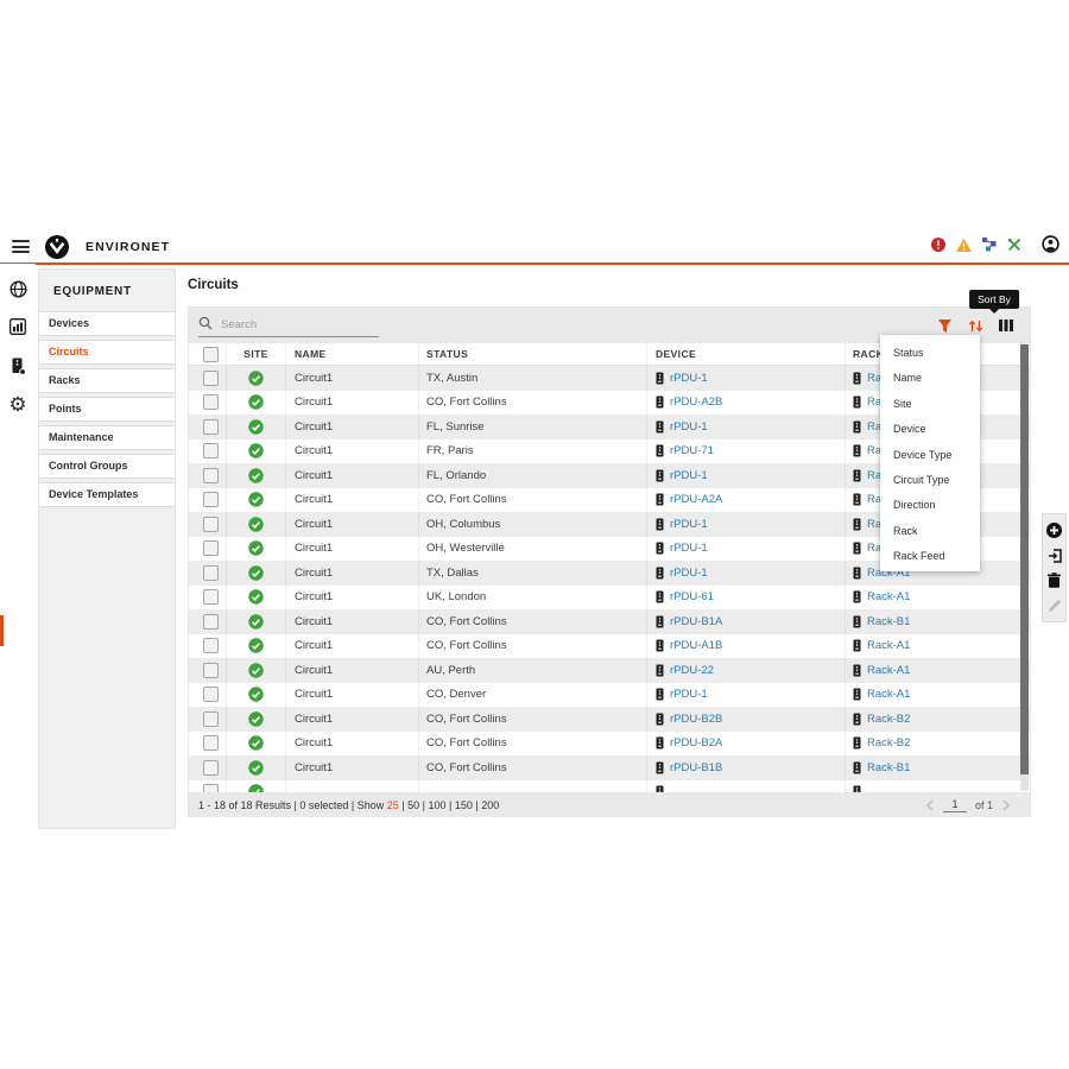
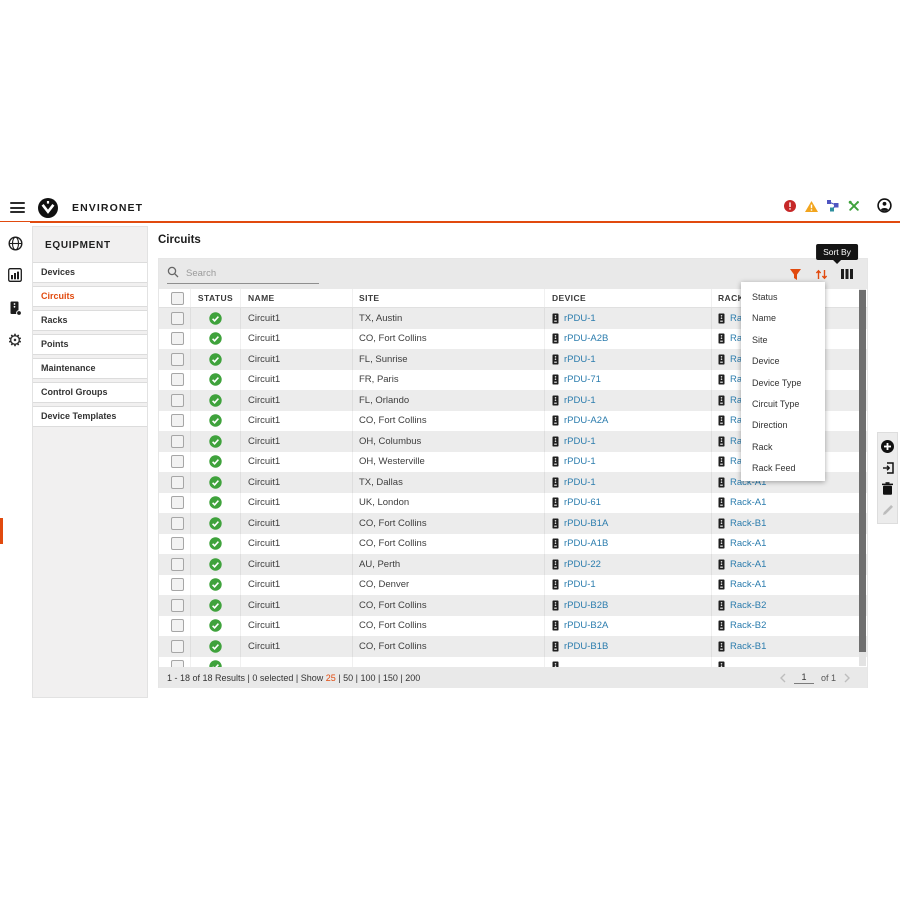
  ENVIRONET
  ⚙
  EQUIPMENT
  Devices
  Circuits
  Racks
  Points
  Maintenance
  Control Groups
  Device Templates
  Circuits
  Search
  Sort By
  Status
  Name
  Site
  Device
  Device Type
  Circuit Type
  Direction
  Rack
  Rack Feed
- SITE
+ STATUS
  NAME
- STATUS
+ SITE
  DEVICE
  RAC
  Circuit1
  TX, Austin
  rPDU-1
  Circuit1
  CO, Fort Collins
  rPDU-A2B
  Circuit1
  FL, Sunrise
  rPDU-1
  Circuit1
  FR, Paris
  rPDU-71
  Circuit1
  FL, Orlando
  rPDU-1
  Circuit1
  CO, Fort Collins
  rPDU-A2A
  Circuit1
  OH, Columbus
  rPDU-1
  Circuit1
  OH, Westerville
  rPDU-1
  Circuit1
  TX, Dallas
  rPDU-1
  Rack-A1
  Circuit1
  UK, London
  rPDU-61
  Rack-A1
  Circuit1
  CO, Fort Collins
  rPDU-B1A
  Rack-B1
  Circuit1
  CO, Fort Collins
  rPDU-A1B
  Rack-A1
  Circuit1
  AU, Perth
  rPDU-22
  Rack-A1
  Circuit1
  CO, Denver
  rPDU-1
  Rack-A1
  Circuit1
  CO, Fort Collins
  rPDU-B2B
  Rack-B2
  Circuit1
  CO, Fort Collins
  rPDU-B2A
  Rack-B2
  Circuit1
  CO, Fort Collins
  rPDU-B1B
  Rack-B1
  1 - 18 of 18 Results
  |
  0 selected
  |
  Show
  25
  |
  50
  |
  100
  |
  150
  |
  200
  1
  of 1
